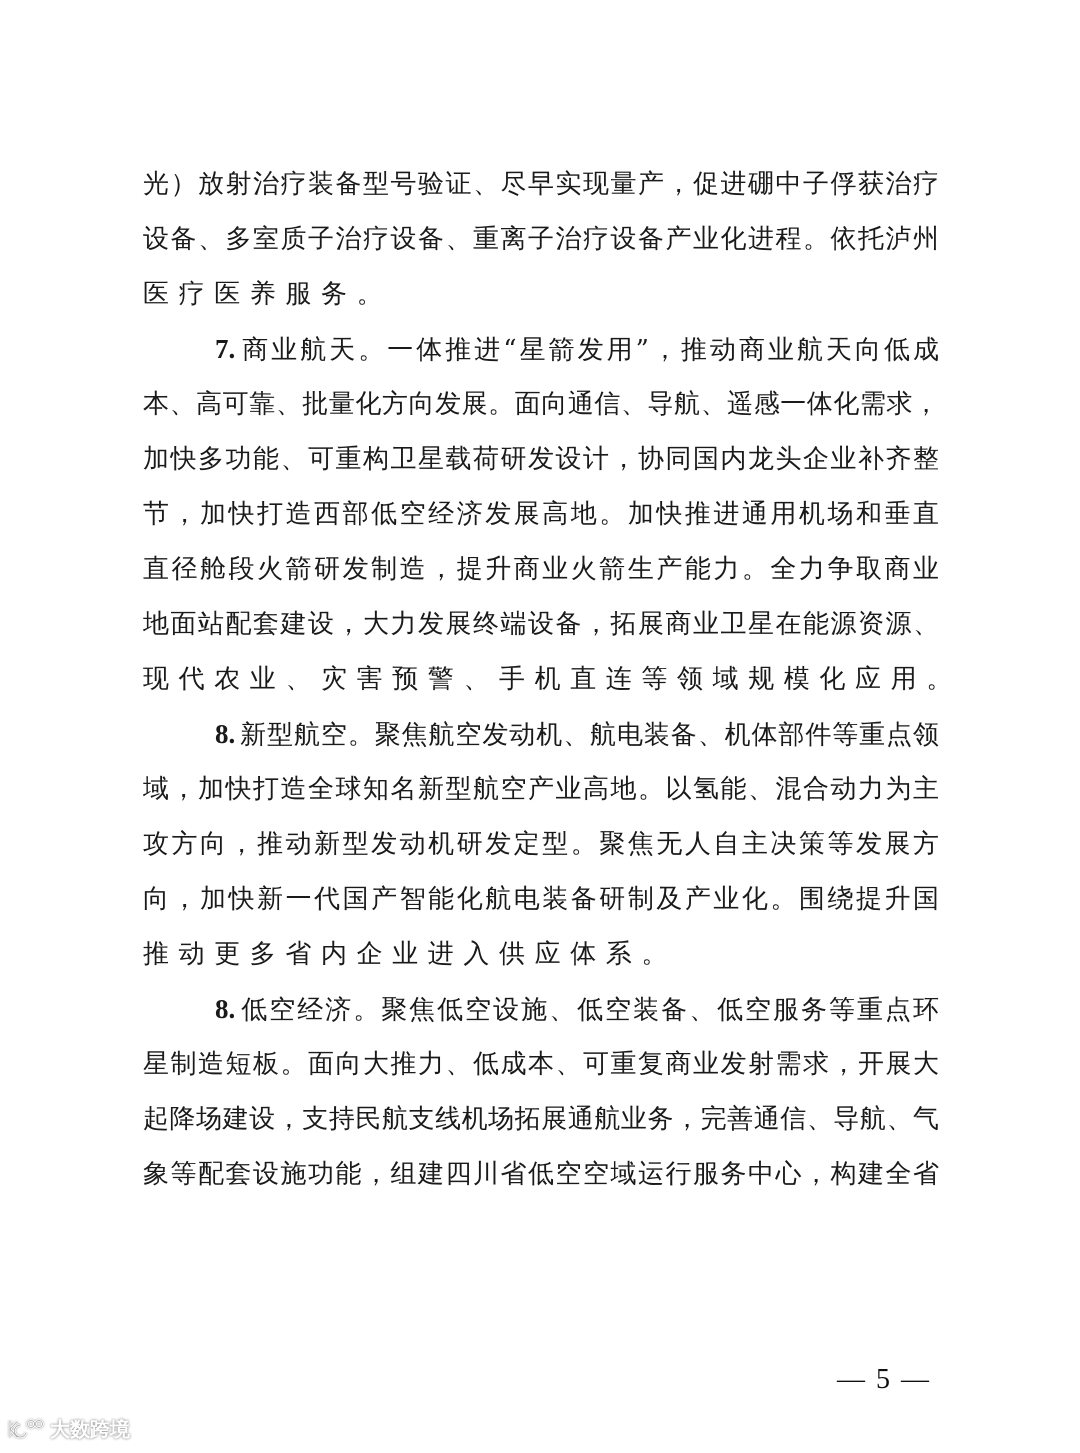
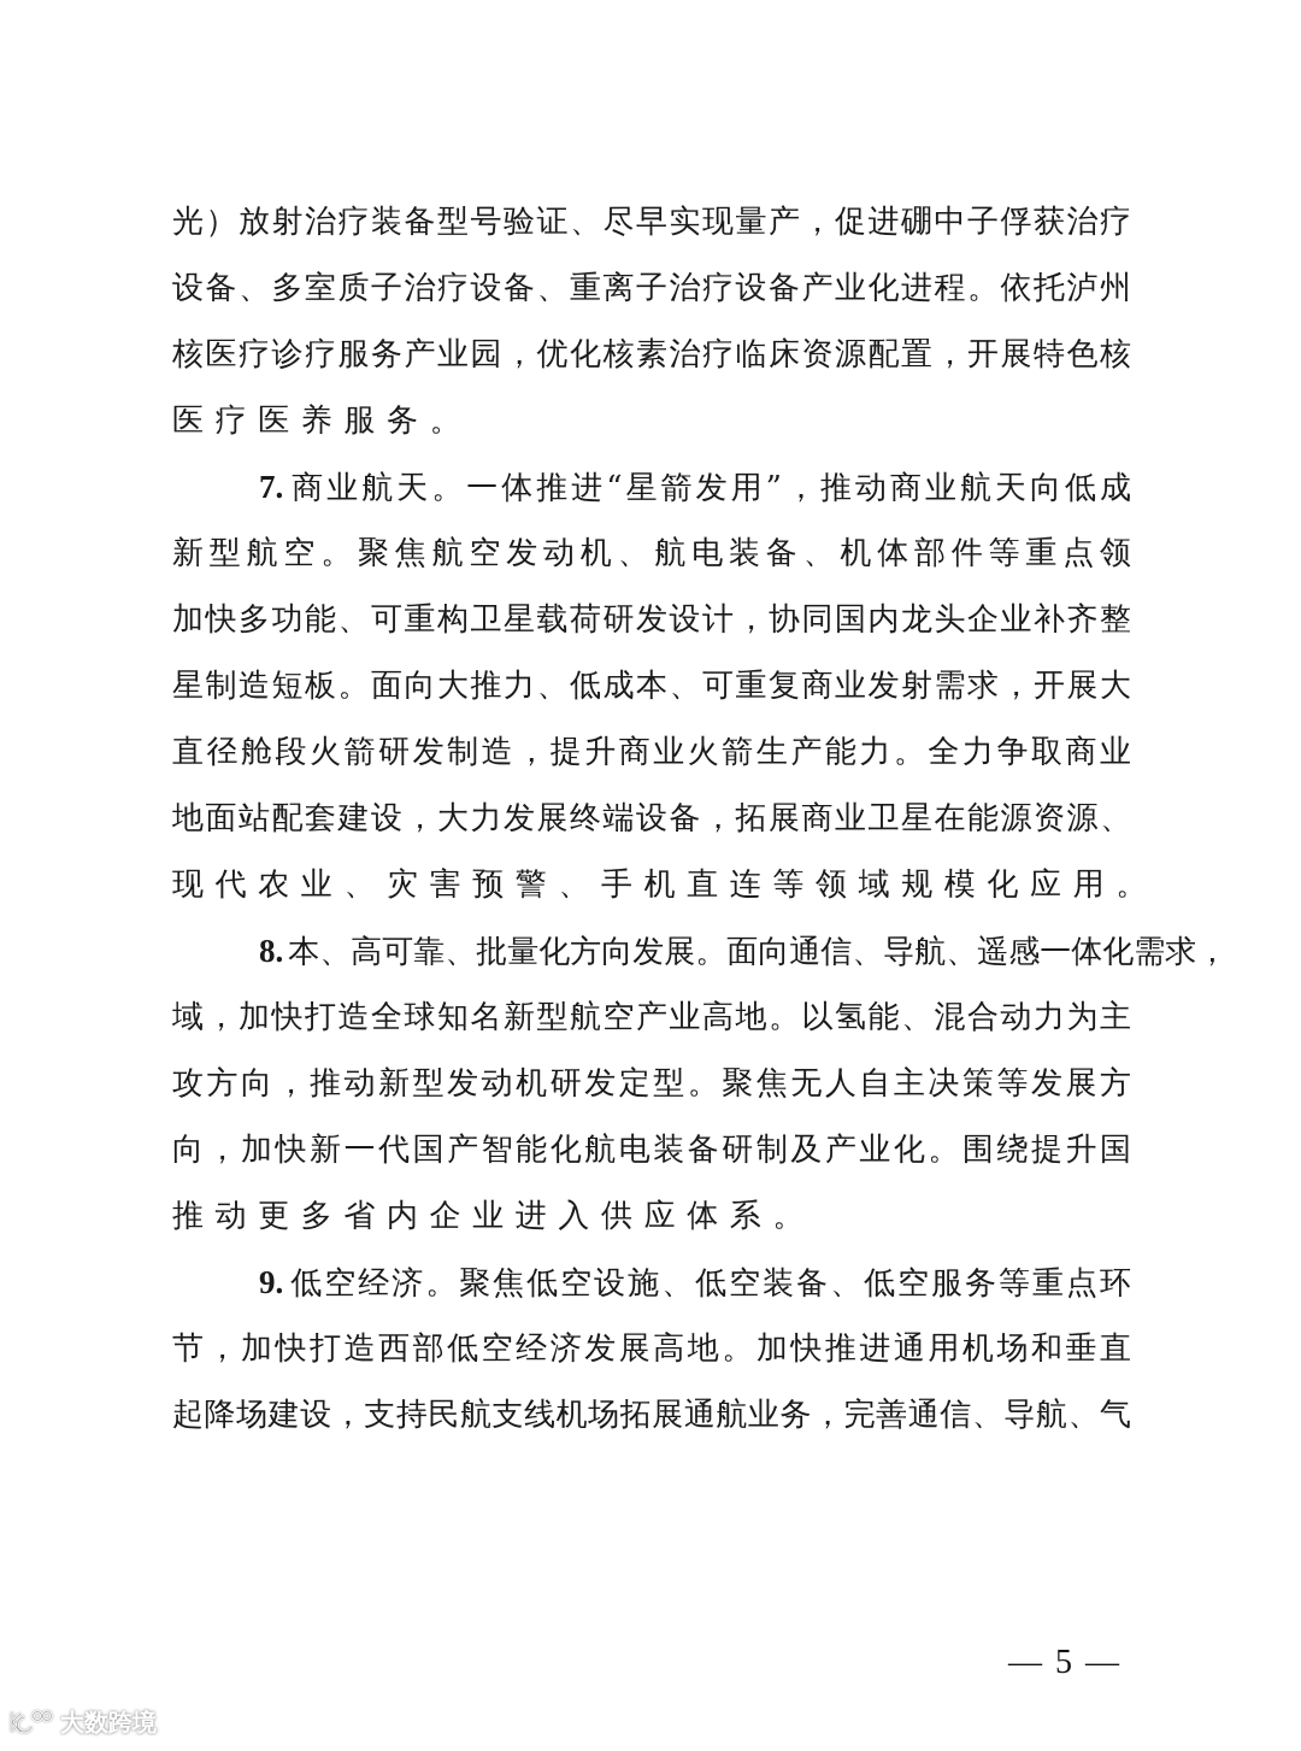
  光）放射治疗装备型号验证、尽早实现量产，促进硼中子俘获治疗
  设备、多室质子治疗设备、重离子治疗设备产业化进程。依托泸州
+ 核医疗诊疗服务产业园，优化核素治疗临床资源配置，开展特色核
  医疗医养服务。
  7. 商业航天。一体推进“星箭发用”，推动商业航天向低成
- 本、高可靠、批量化方向发展。面向通信、导航、遥感一体化需求，
+ 新型航空。聚焦航空发动机、航电装备、机体部件等重点领
  加快多功能、可重构卫星载荷研发设计，协同国内龙头企业补齐整
- 节，加快打造西部低空经济发展高地。加快推进通用机场和垂直
+ 星制造短板。面向大推力、低成本、可重复商业发射需求，开展大
  直径舱段火箭研发制造，提升商业火箭生产能力。全力争取商业
  地面站配套建设，大力发展终端设备，拓展商业卫星在能源资源、
  现代农业、灾害预警、手机直连等领域规模化应用。
- 8. 新型航空。聚焦航空发动机、航电装备、机体部件等重点领
+ 8. 本、高可靠、批量化方向发展。面向通信、导航、遥感一体化需求，
  域，加快打造全球知名新型航空产业高地。以氢能、混合动力为主
  攻方向，推动新型发动机研发定型。聚焦无人自主决策等发展方
  向，加快新一代国产智能化航电装备研制及产业化。围绕提升国
  推动更多省内企业进入供应体系。
- 8. 低空经济。聚焦低空设施、低空装备、低空服务等重点环
+ 9. 低空经济。聚焦低空设施、低空装备、低空服务等重点环
- 星制造短板。面向大推力、低成本、可重复商业发射需求，开展大
+ 节，加快打造西部低空经济发展高地。加快推进通用机场和垂直
  起降场建设，支持民航支线机场拓展通航业务，完善通信、导航、气
- 象等配套设施功能，组建四川省低空空域运行服务中心，构建全省
  — 5 —
  大数跨境
